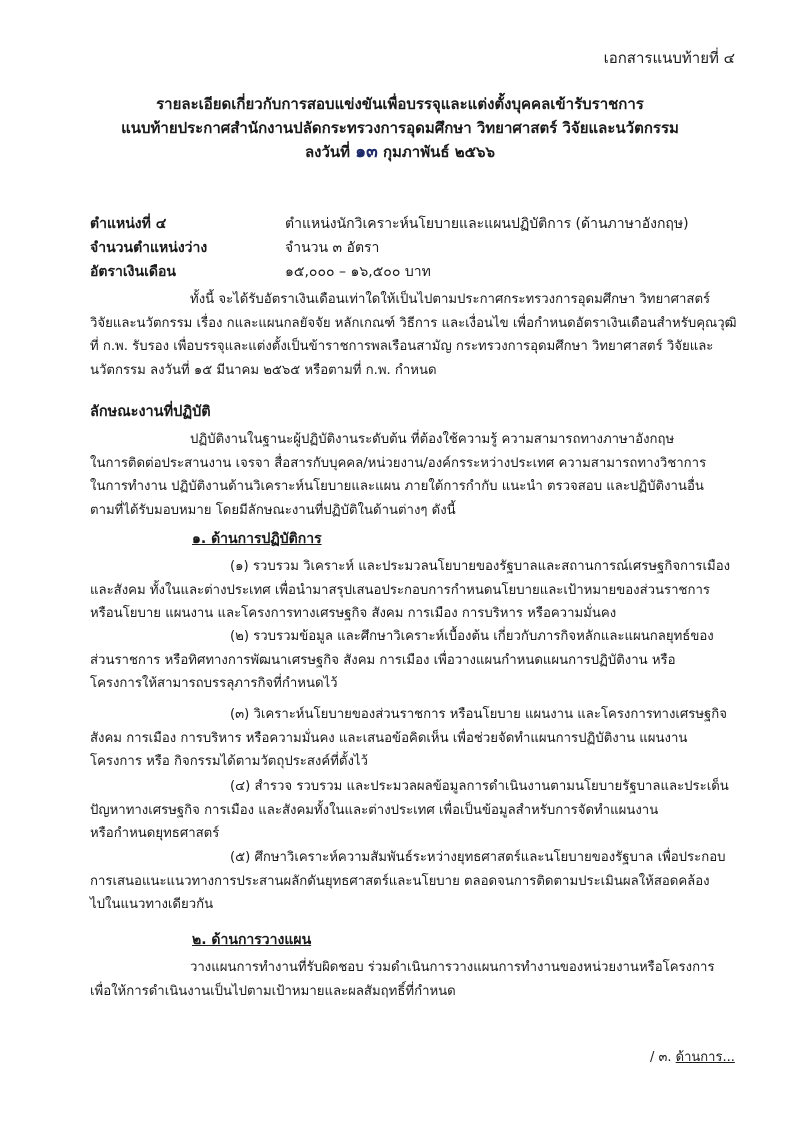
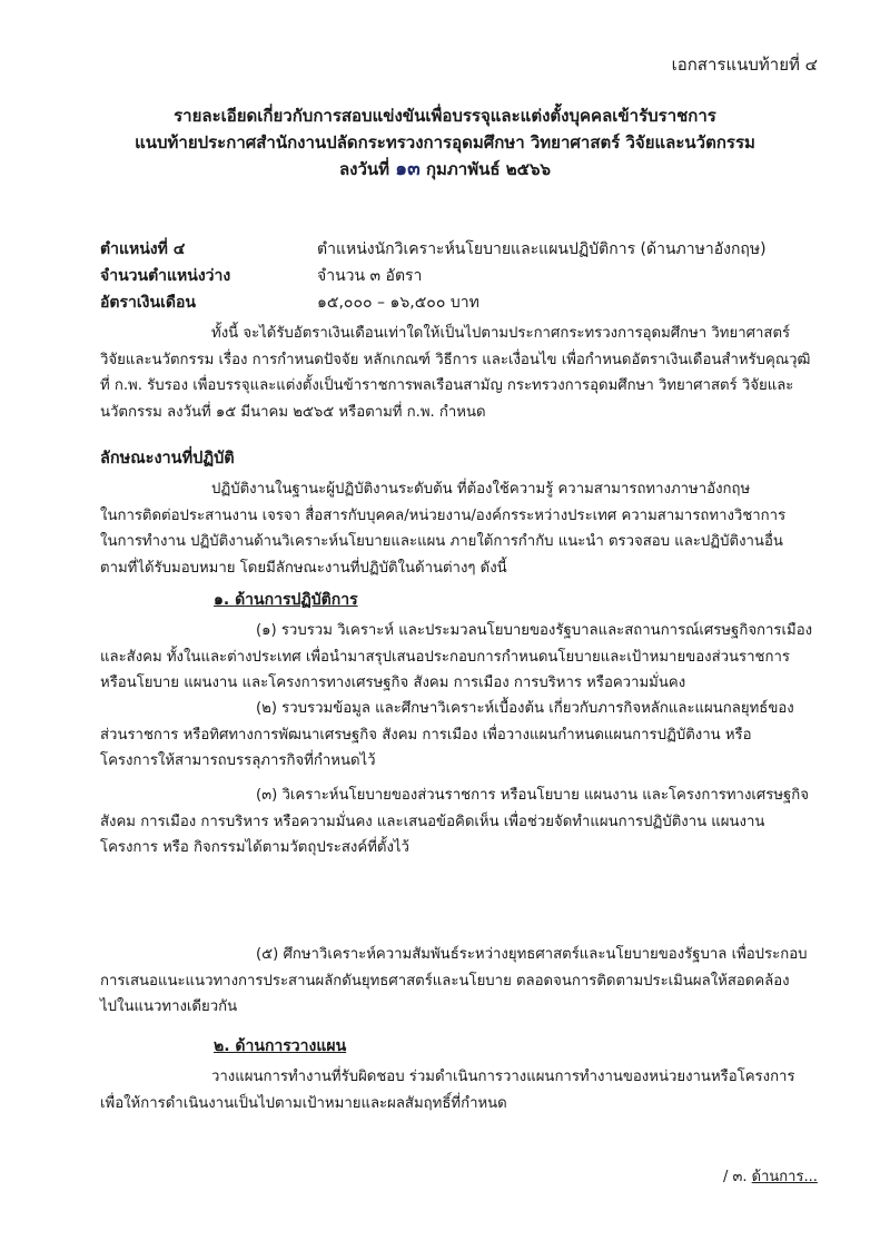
  เอกสารแนบท้ายที่ ๔
  รายละเอียดเกี่ยวกับการสอบแข่งขันเพื่อบรรจุและแต่งตั้งบุคคลเข้ารับราชการ
  แนบท้ายประกาศสำนักงานปลัดกระทรวงการอุดมศึกษา วิทยาศาสตร์ วิจัยและนวัตกรรม
  ลงวันที่ ๑๓ กุมภาพันธ์ ๒๕๖๖
  ตำแหน่งที่ ๔
  ตำแหน่งนักวิเคราะห์นโยบายและแผนปฏิบัติการ (ด้านภาษาอังกฤษ)
  จำนวนตำแหน่งว่าง
  จำนวน ๓ อัตรา
  อัตราเงินเดือน
  ๑๕,๐๐๐ – ๑๖,๕๐๐ บาท
  ทั้งนี้ จะได้รับอัตราเงินเดือนเท่าใดให้เป็นไปตามประกาศกระทรวงการอุดมศึกษา วิทยาศาสตร์
- วิจัยและนวัตกรรม เรื่อง กและแผนกลยัจจัย หลักเกณฑ์ วิธีการ และเงื่อนไข เพื่อกำหนดอัตราเงินเดือนสำหรับคุณวุฒิ
+ วิจัยและนวัตกรรม เรื่อง การกำหนดปัจจัย หลักเกณฑ์ วิธีการ และเงื่อนไข เพื่อกำหนดอัตราเงินเดือนสำหรับคุณวุฒิ
  ที่ ก.พ. รับรอง เพื่อบรรจุและแต่งตั้งเป็นข้าราชการพลเรือนสามัญ กระทรวงการอุดมศึกษา วิทยาศาสตร์ วิจัยและ
  นวัตกรรม ลงวันที่ ๑๕ มีนาคม ๒๕๖๕ หรือตามที่ ก.พ. กำหนด
  ลักษณะงานที่ปฏิบัติ
  ปฏิบัติงานในฐานะผู้ปฏิบัติงานระดับต้น ที่ต้องใช้ความรู้ ความสามารถทางภาษาอังกฤษ
  ในการติดต่อประสานงาน เจรจา สื่อสารกับบุคคล/หน่วยงาน/องค์กรระหว่างประเทศ ความสามารถทางวิชาการ
  ในการทำงาน ปฏิบัติงานด้านวิเคราะห์นโยบายและแผน ภายใต้การกำกับ แนะนำ ตรวจสอบ และปฏิบัติงานอื่น
  ตามที่ได้รับมอบหมาย โดยมีลักษณะงานที่ปฏิบัติในด้านต่างๆ ดังนี้
  ๑. ด้านการปฏิบัติการ
  (๑) รวบรวม วิเคราะห์ และประมวลนโยบายของรัฐบาลและสถานการณ์เศรษฐกิจการเมือง
  และสังคม ทั้งในและต่างประเทศ เพื่อนำมาสรุปเสนอประกอบการกำหนดนโยบายและเป้าหมายของส่วนราชการ
  หรือนโยบาย แผนงาน และโครงการทางเศรษฐกิจ สังคม การเมือง การบริหาร หรือความมั่นคง
  (๒) รวบรวมข้อมูล และศึกษาวิเคราะห์เบื้องต้น เกี่ยวกับภารกิจหลักและแผนกลยุทธ์ของ
  ส่วนราชการ หรือทิศทางการพัฒนาเศรษฐกิจ สังคม การเมือง เพื่อวางแผนกำหนดแผนการปฏิบัติงาน หรือ
  โครงการให้สามารถบรรลุภารกิจที่กำหนดไว้
  (๓) วิเคราะห์นโยบายของส่วนราชการ หรือนโยบาย แผนงาน และโครงการทางเศรษฐกิจ
  สังคม การเมือง การบริหาร หรือความมั่นคง และเสนอข้อคิดเห็น เพื่อช่วยจัดทำแผนการปฏิบัติงาน แผนงาน
  โครงการ หรือ กิจกรรมได้ตามวัตถุประสงค์ที่ตั้งไว้
- (๔) สำรวจ รวบรวม และประมวลผลข้อมูลการดำเนินงานตามนโยบายรัฐบาลและประเด็น
- ปัญหาทางเศรษฐกิจ การเมือง และสังคมทั้งในและต่างประเทศ เพื่อเป็นข้อมูลสำหรับการจัดทำแผนงาน
- หรือกำหนดยุทธศาสตร์
  (๕) ศึกษาวิเคราะห์ความสัมพันธ์ระหว่างยุทธศาสตร์และนโยบายของรัฐบาล เพื่อประกอบ
  การเสนอแนะแนวทางการประสานผลักดันยุทธศาสตร์และนโยบาย ตลอดจนการติดตามประเมินผลให้สอดคล้อง
  ไปในแนวทางเดียวกัน
  ๒. ด้านการวางแผน
  วางแผนการทำงานที่รับผิดชอบ ร่วมดำเนินการวางแผนการทำงานของหน่วยงานหรือโครงการ
  เพื่อให้การดำเนินงานเป็นไปตามเป้าหมายและผลสัมฤทธิ์ที่กำหนด
  / ๓. ด้านการ...
